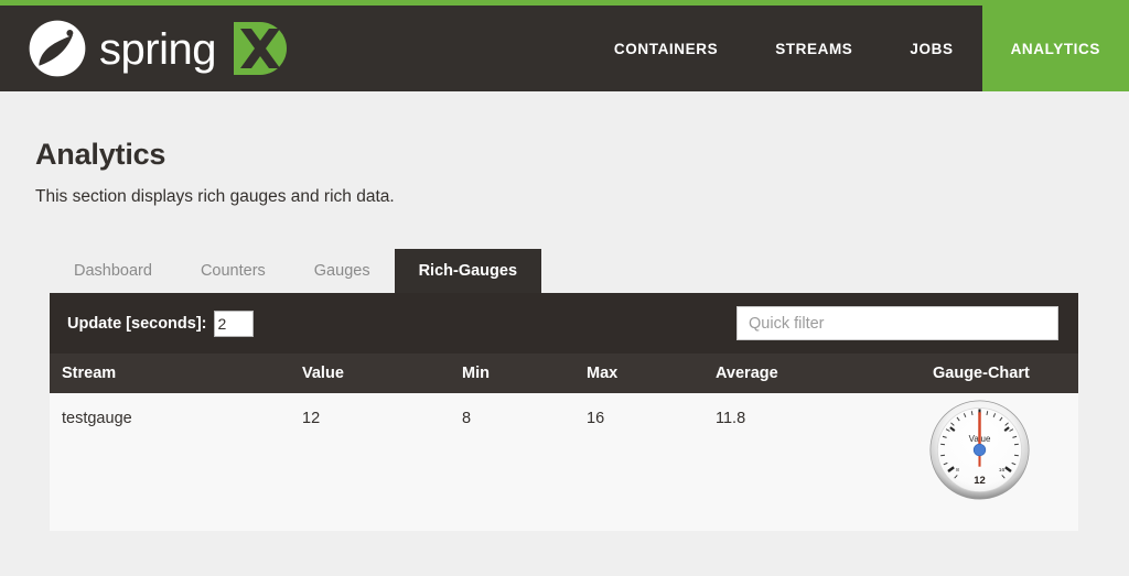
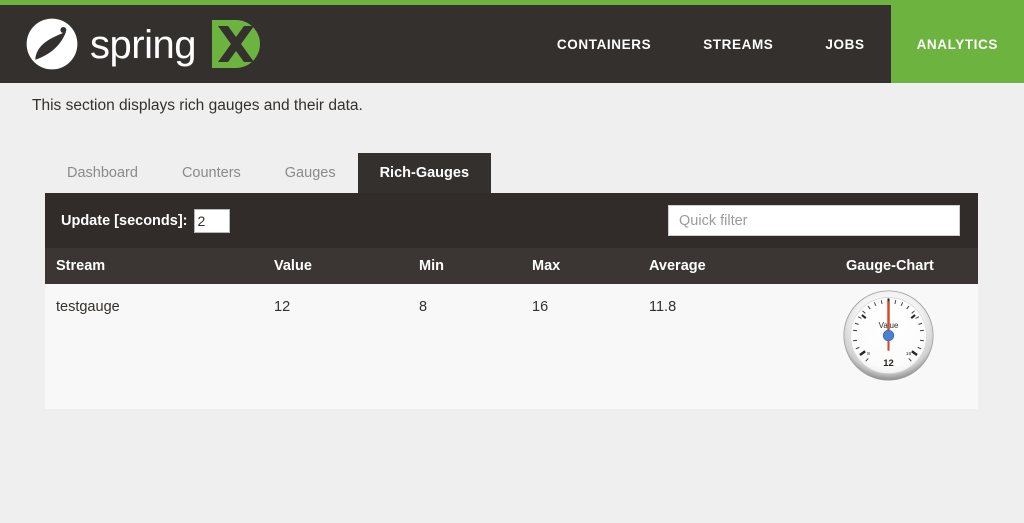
  spring
  CONTAINERS
  STREAMS
  JOBS
  ANALYTICS
- Analytics
- This section displays rich gauges and rich data.
+ This section displays rich gauges and their data.
  Dashboard
  Counters
  Gauges
  Rich-Gauges
  Update [seconds]:
  2
  Quick filter
  Stream	Value	Min	Max	Average	Gauge-Chart
  testgauge	12	8	16	11.8	Vaue 12
